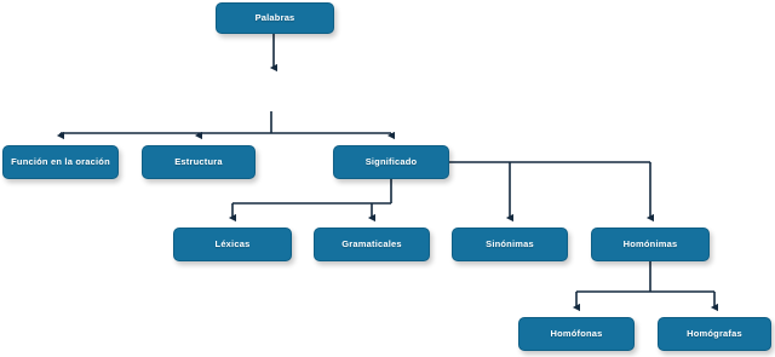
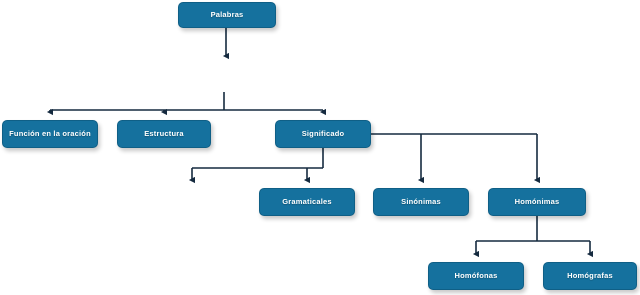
  Palabras
  Función en la oración
  Estructura
  Significado
- Léxicas
  Gramaticales
  Sinónimas
  Homónimas
  Homófonas
  Homógrafas
